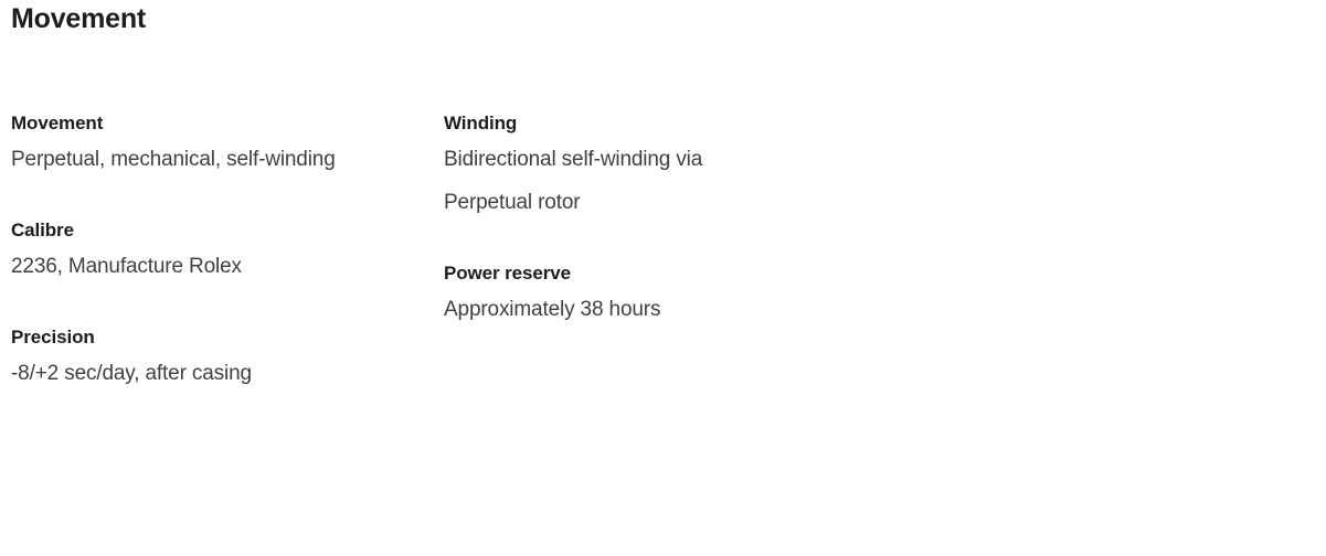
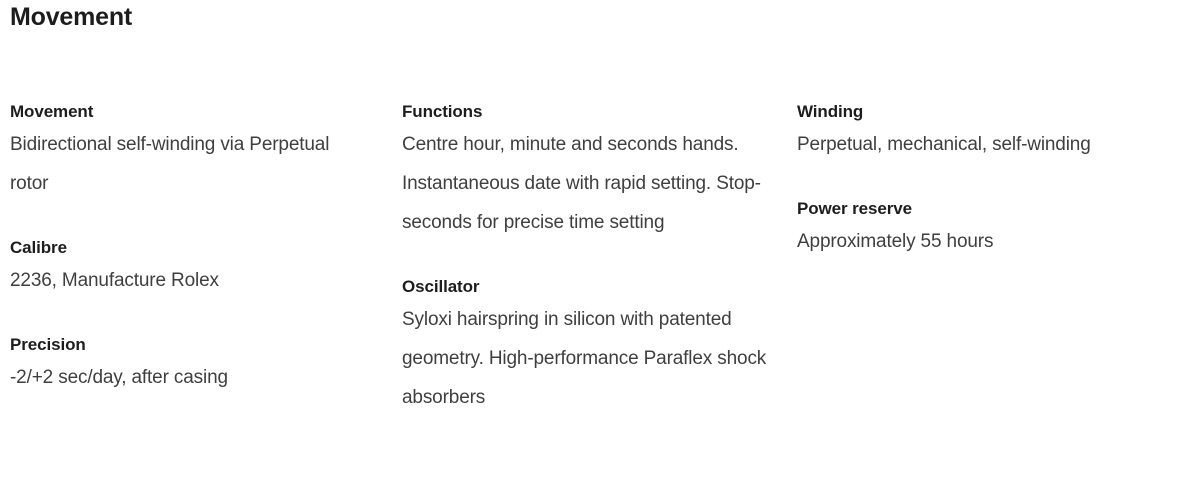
  Movement
  Movement
- Perpetual, mechanical, self-winding
+ Bidirectional self-winding via Perpetual rotor
  Calibre
  2236, Manufacture Rolex
  Precision
- -8/+2 sec/day, after casing
+ -2/+2 sec/day, after casing
+ Functions
+ Centre hour, minute and seconds hands. Instantaneous date with rapid setting. Stop-seconds for precise time setting
+ Oscillator
+ Syloxi hairspring in silicon with patented geometry. High-performance Paraflex shock absorbers
  Winding
- Bidirectional self-winding via Perpetual rotor
+ Perpetual, mechanical, self-winding
  Power reserve
- Approximately 38 hours
+ Approximately 55 hours
